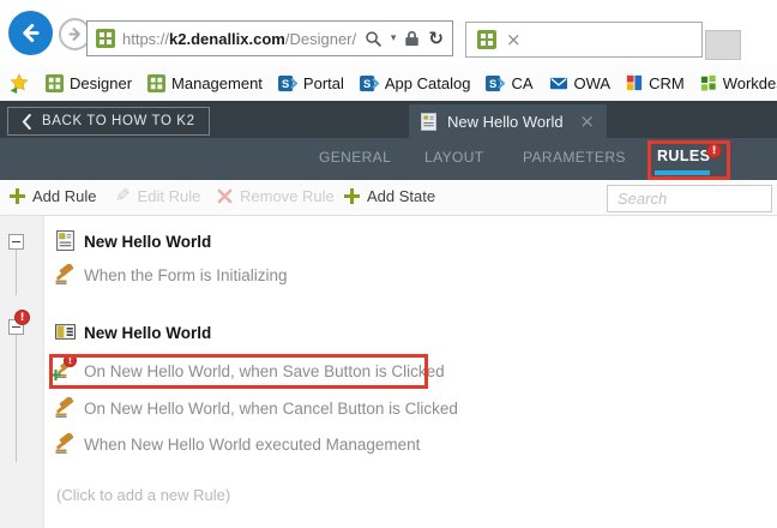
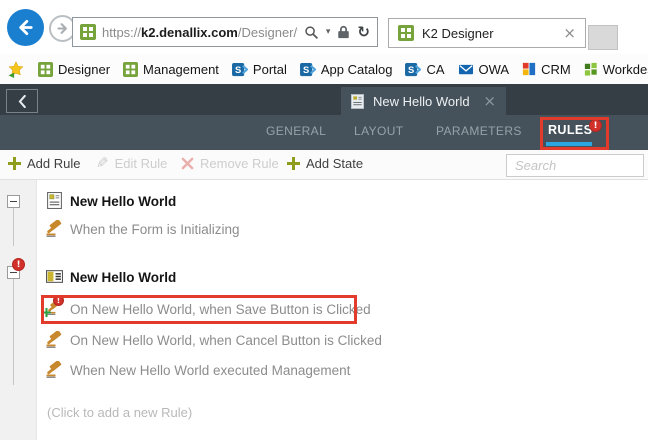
  https://k2.denallix.com/Designer/
  ▾
  ↻
+ K2 Designer
  ×
  Designer
  Management
  S
  Portal
  S
  App Catalog
  S
  CA
  OWA
  CRM
  Workde
- BACK TO HOW TO K2
  New Hello World
  ×
  GENERAL
  LAYOUT
  PARAMETERS
  RULES
  !
  Add Rule
  Edit Rule
  Remove Rule
  Add State
  Search
  !
  New Hello World
  When the Form is Initializing
  New Hello World
  !
  On New Hello World, when Save Button is Clicked
  On New Hello World, when Cancel Button is Clicked
  When New Hello World executed Management
  (Click to add a new Rule)
